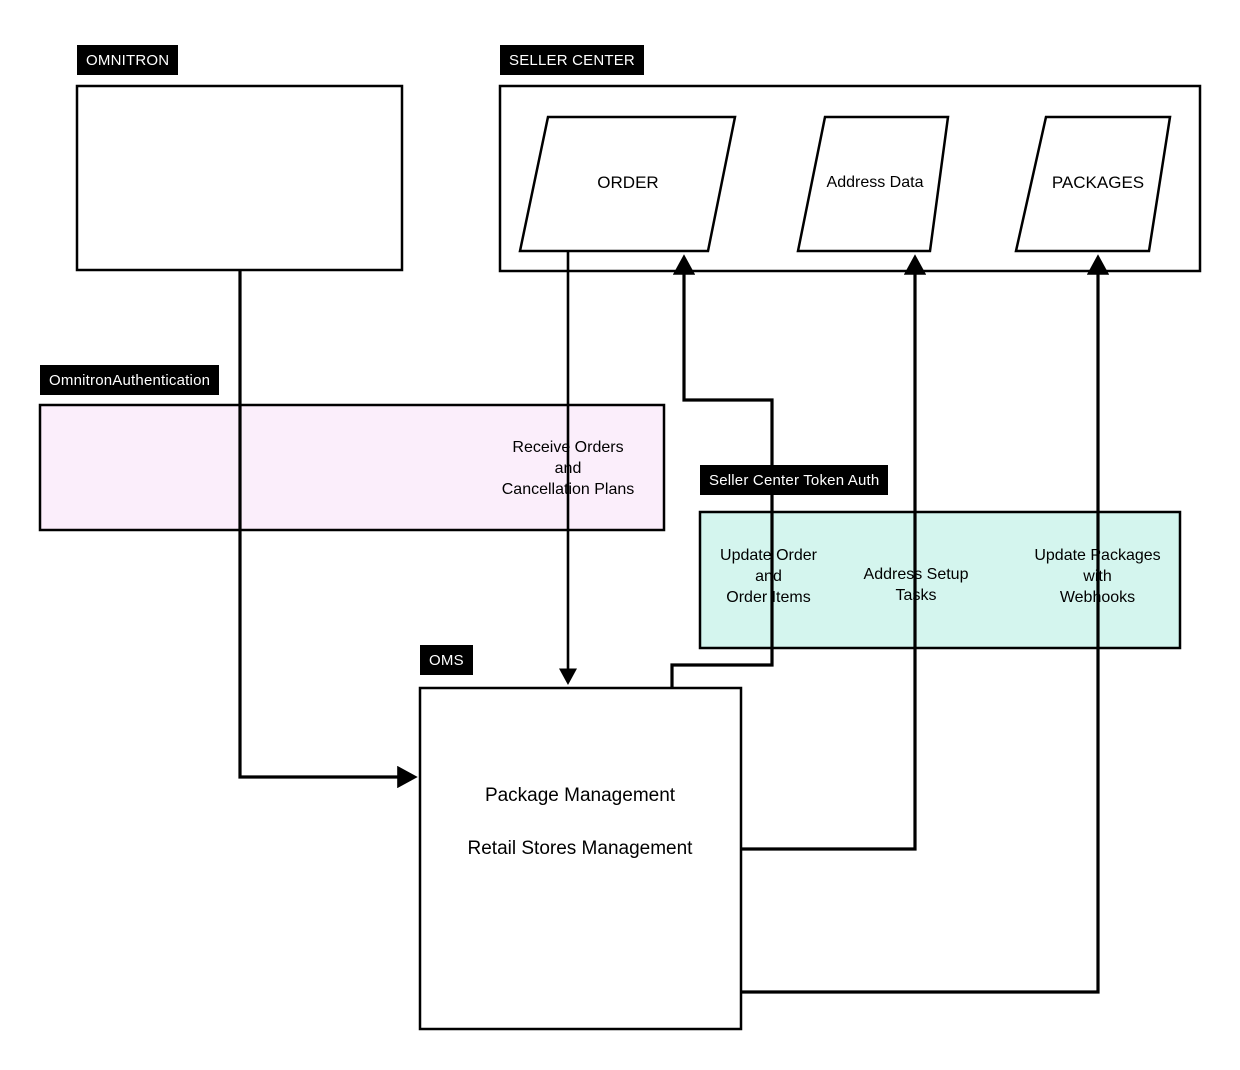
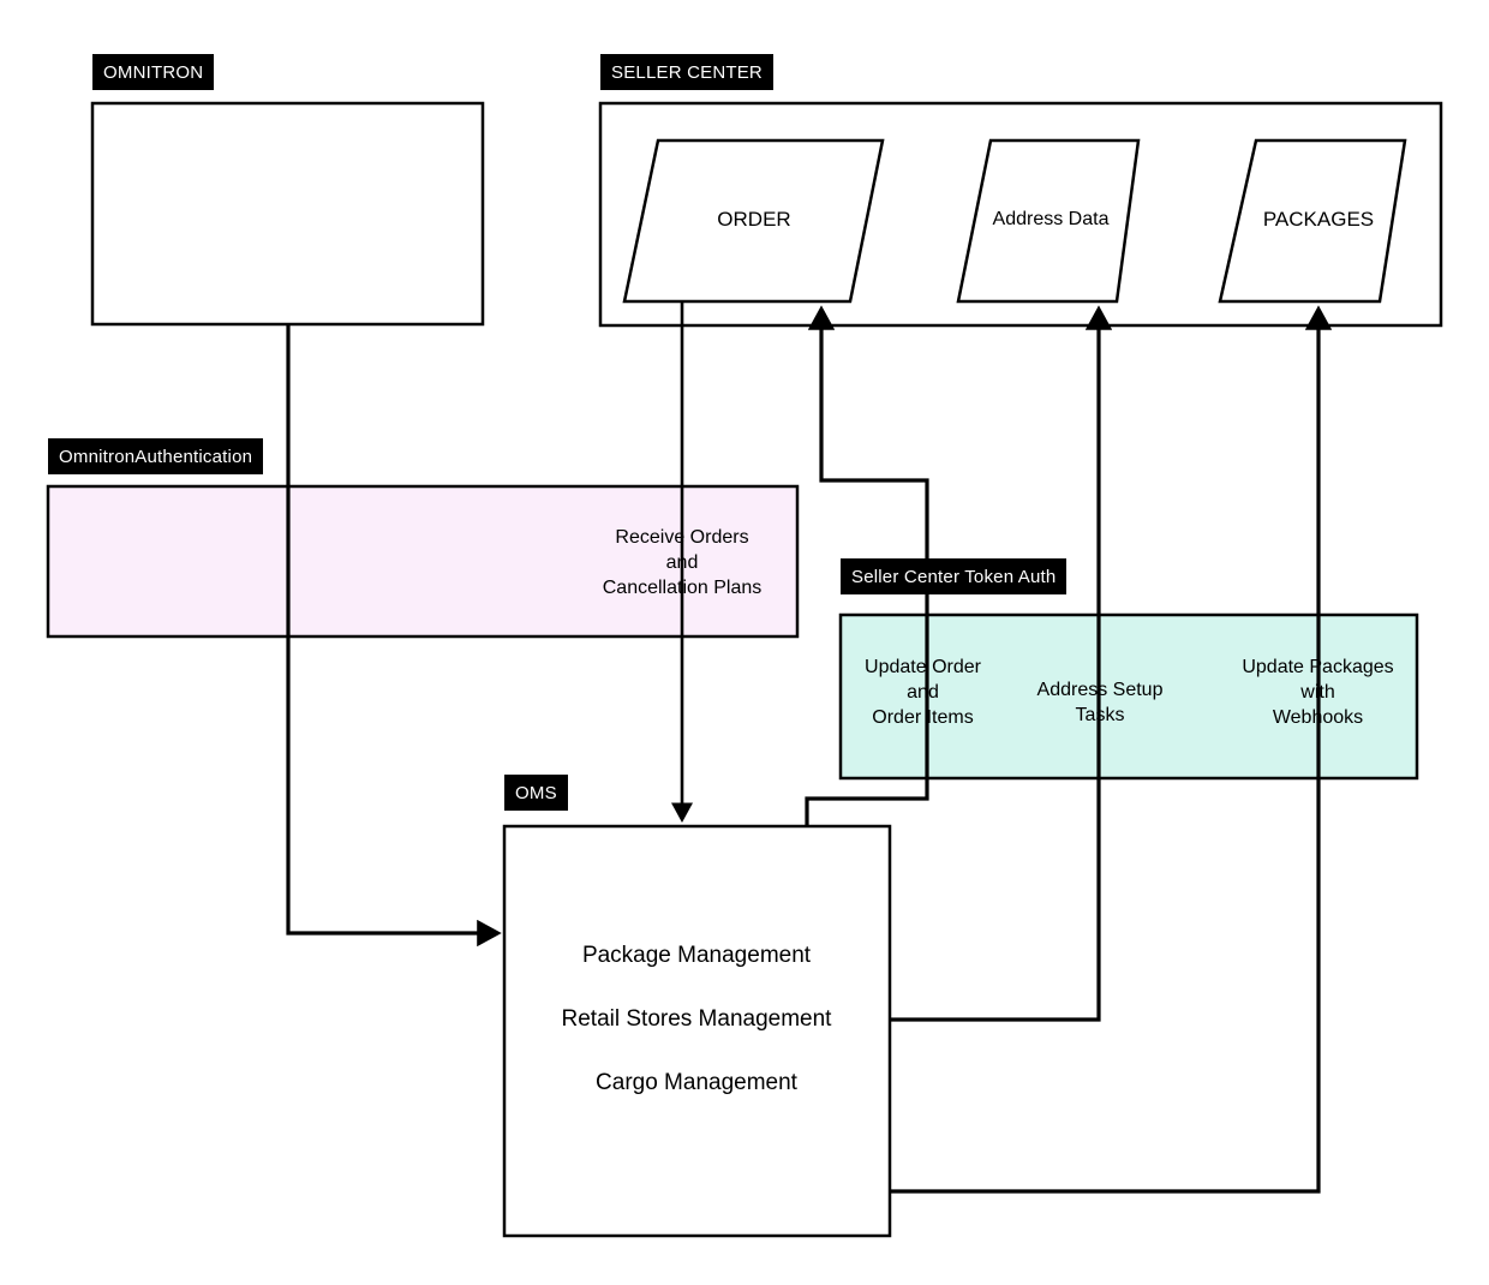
  OMNITRON
  SELLER CENTER
  OmnitronAuthentication
  Seller Center Token Auth
  OMS
  ORDER
  Address Data
  PACKAGES
  Receive Orders
  and
  Cancellation Plans
  Update Order
  and
  Order Items
  Address Setup
  Tasks
  Update Packages
  with
  Webhooks
  Package Management
  Retail Stores Management
+ Cargo Management
